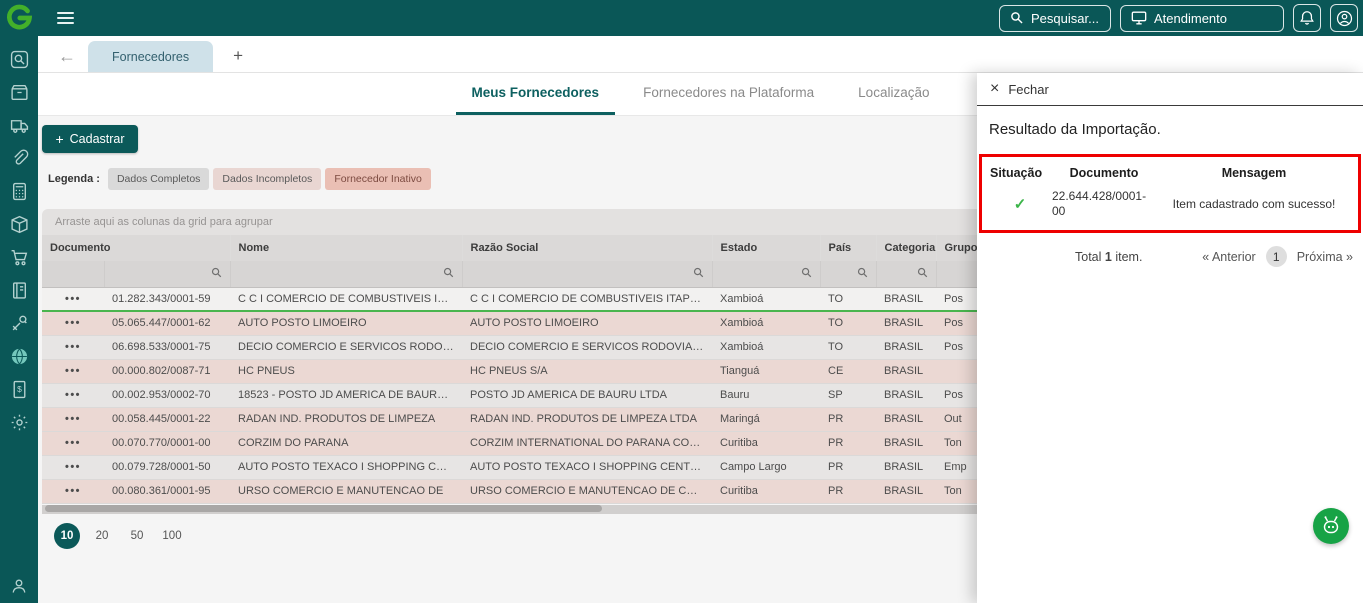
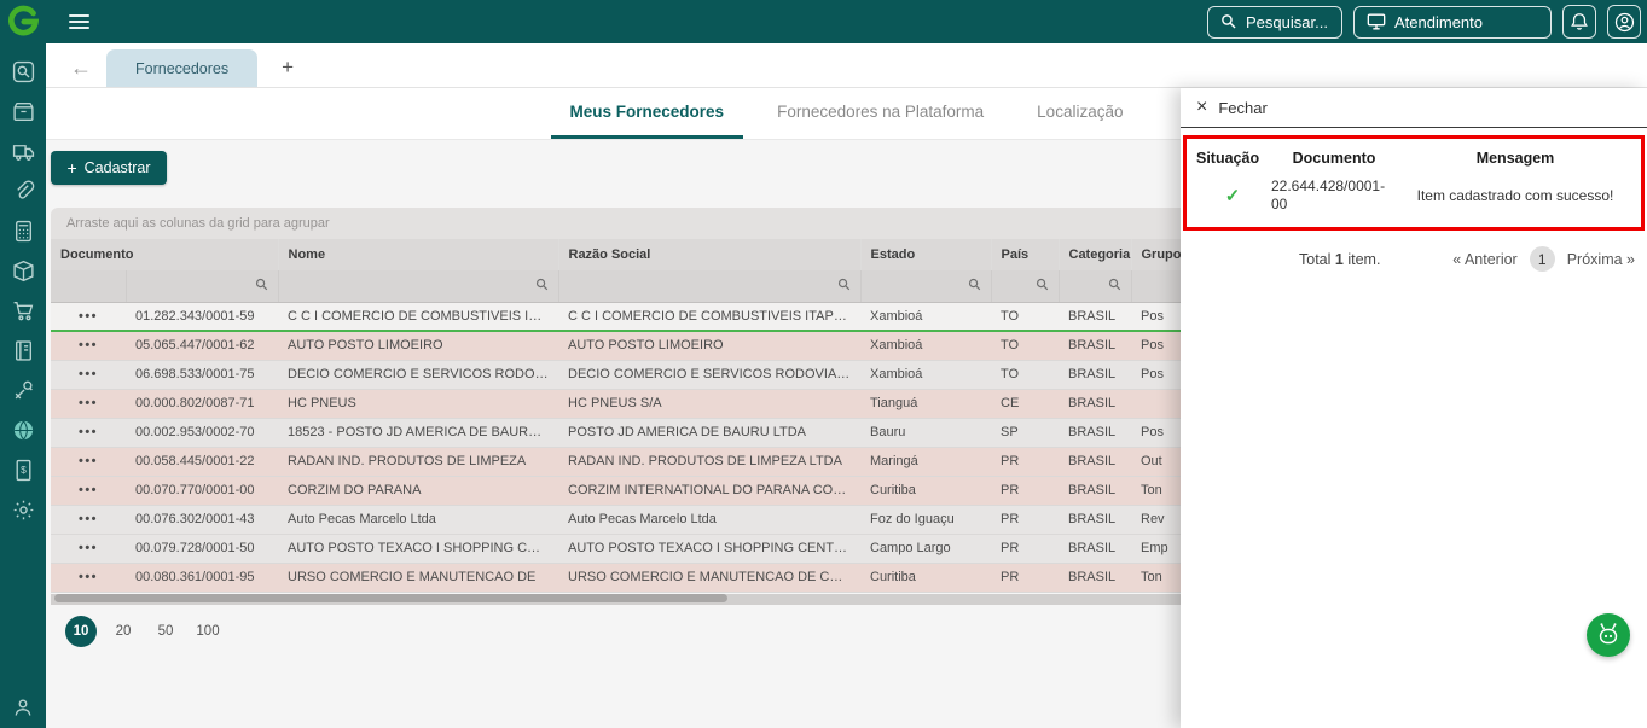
  Pesquisar...
  Atendimento
  $
  ←
  Fornecedores
  +
  Meus Fornecedores
  Fornecedores na Plataforma
  Localização
  +
  Cadastrar
- Legenda :
- Dados Completos
- Dados Incompletos
- Fornecedor Inativo
  Arraste aqui as colunas da grid para agrupar
  Documento	Nome	Razão Social	Estado	País	Categoria	Grupo
  •••	01.282.343/0001-59	C C I COMERCIO DE COMBUSTIVEIS ITAP..	C C I COMERCIO DE COMBUSTIVEIS ITAPORA	Xambioá	TO	BRASIL	Pos
  •••	05.065.447/0001-62	AUTO POSTO LIMOEIRO	AUTO POSTO LIMOEIRO	Xambioá	TO	BRASIL	Pos
  •••	06.698.533/0001-75	DECIO COMERCIO E SERVICOS RODOVIA	DECIO COMERCIO E SERVICOS RODOVIARIO	Xambioá	TO	BRASIL	Pos
  •••	00.000.802/0087-71	HC PNEUS	HC PNEUS S/A	Tianguá	CE	BRASIL
  •••	00.002.953/0002-70	18523 - POSTO JD AMERICA DE BAURU LT.	POSTO JD AMERICA DE BAURU LTDA	Bauru	SP	BRASIL	Pos
  •••	00.058.445/0001-22	RADAN IND. PRODUTOS DE LIMPEZA	RADAN IND. PRODUTOS DE LIMPEZA LTDA	Maringá	PR	BRASIL	Out
  •••	00.070.770/0001-00	CORZIM DO PARANA	CORZIM INTERNATIONAL DO PARANA COM R	Curitiba	PR	BRASIL	Ton
+ •••	00.076.302/0001-43	Auto Pecas Marcelo Ltda	Auto Pecas Marcelo Ltda	Foz do Iguaçu	PR	BRASIL	Rev
  •••	00.079.728/0001-50	AUTO POSTO TEXACO I SHOPPING CENT..	AUTO POSTO TEXACO I SHOPPING CENTER L	Campo Largo	PR	BRASIL	Emp
  •••	00.080.361/0001-95	URSO COMERCIO E MANUTENCAO DE	URSO COMERCIO E MANUTENCAO DE CARRI	Curitiba	PR	BRASIL	Ton
  10
  20
  50
  100
  ×
  Fechar
- Resultado da Importação.
  Situação
  Documento
  Mensagem
  ✓
  22.644.428/0001-00
  Item cadastrado com sucesso!
  Total 1 item.
  « Anterior
  1
  Próxima »
